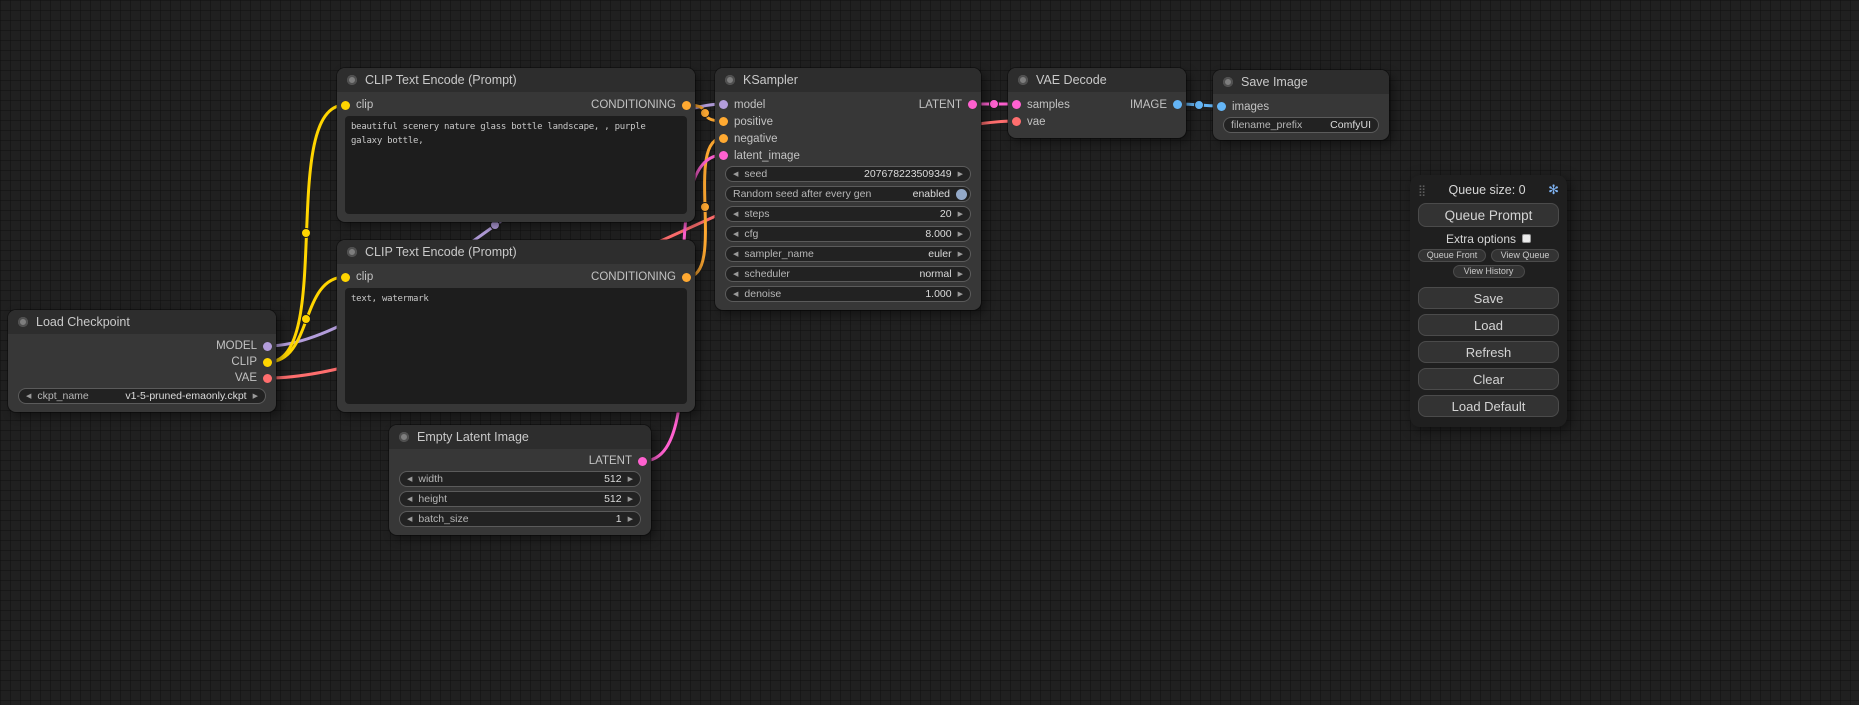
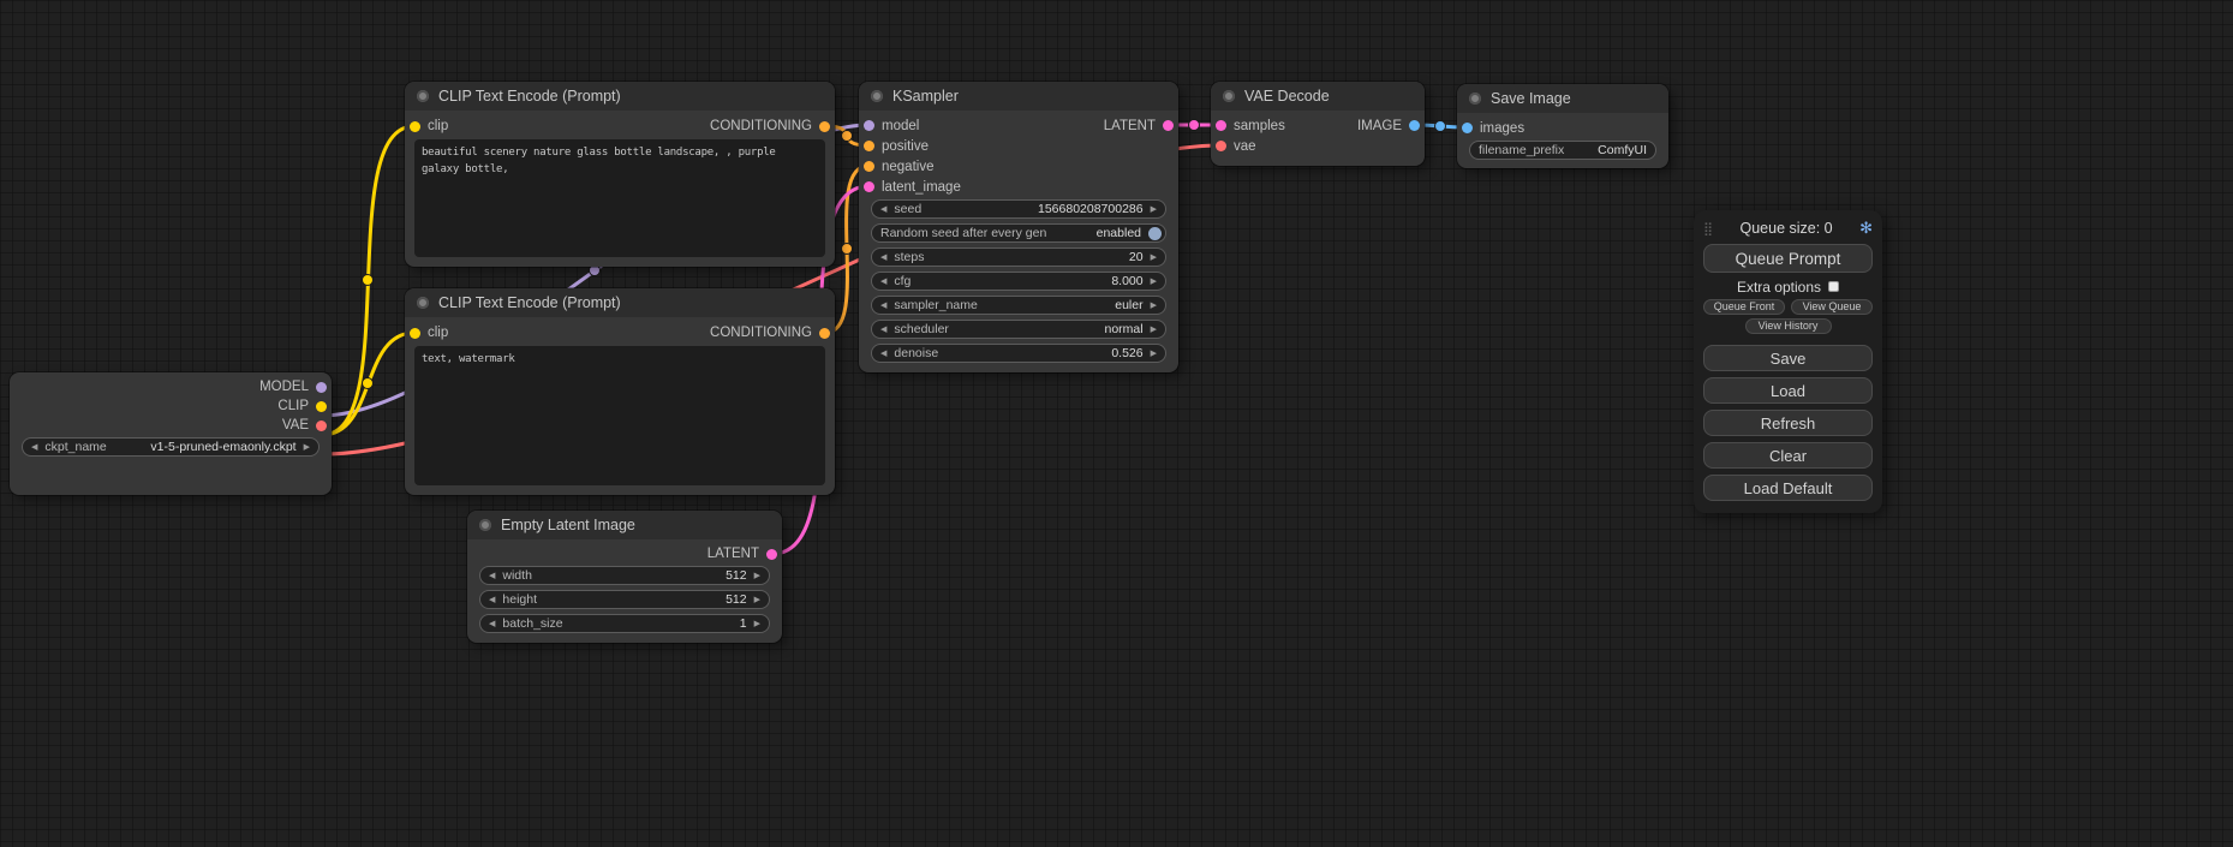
- Load Checkpoint
  MODEL
  CLIP
  VAE
  ckpt_name
  v1-5-pruned-emaonly.ckpt
  CLIP Text Encode (Prompt)
  clip
  CONDITIONING
  CLIP Text Encode (Prompt)
  clip
  CONDITIONING
  text, watermark
  Empty Latent Image
  LATENT
  width
  512
  height
  512
  batch_size
  1
  KSampler
  model
  LATENT
  positive
  negative
  latent_image
  seed
- 207678223509349
+ 156680208700286
  Random seed after every gen
  enabled
  steps
  20
  cfg
  8.000
  sampler_name
  euler
  scheduler
  normal
  denoise
- 1.000
+ 0.526
  VAE Decode
  samples
  IMAGE
  vae
  Save Image
  images
  filename_prefix
  ComfyUI
  ⣿
  Queue size: 0
  ✻
  Queue Prompt
  Extra options
  Queue Front
  View Queue
  View History
  Save
  Load
  Refresh
  Clear
  Load Default
